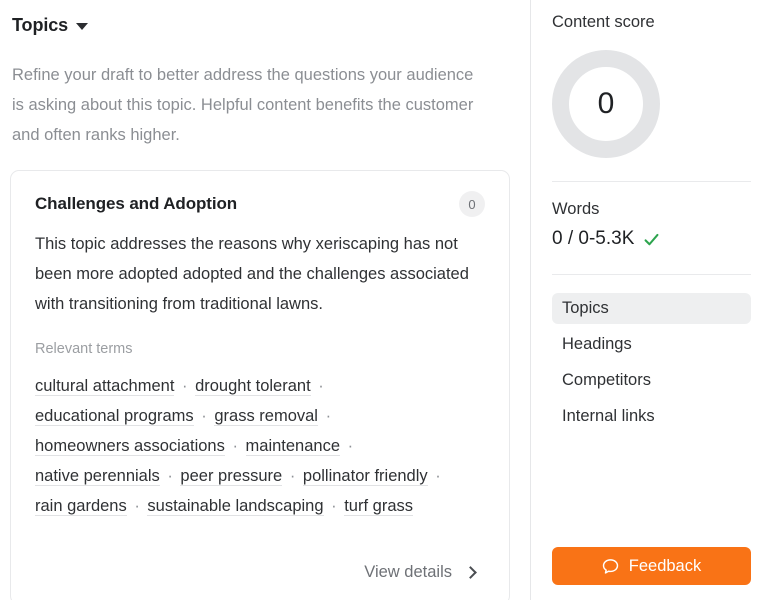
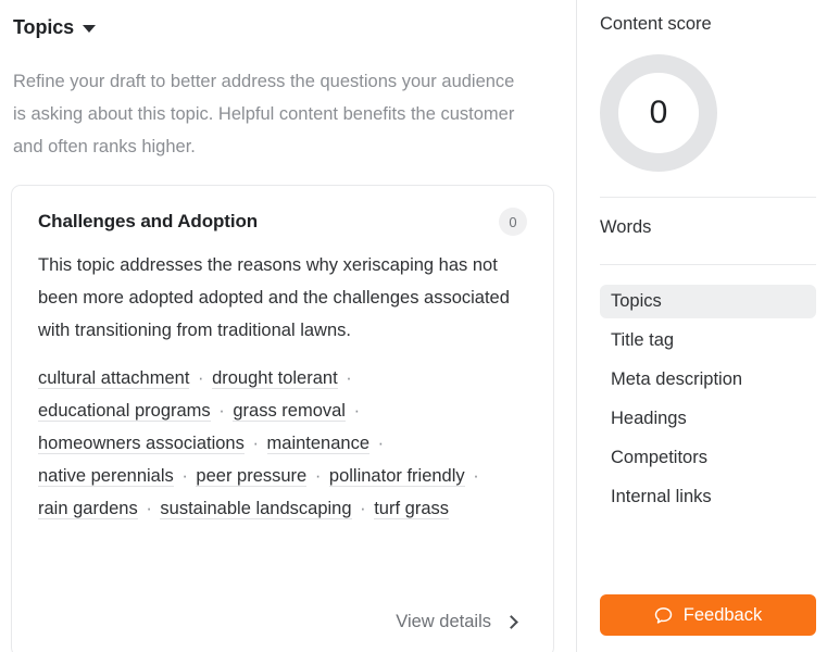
  Topics
  Refine your draft to better address the questions your audience is asking about this topic. Helpful content benefits the customer and often ranks higher.
  Challenges and Adoption
  0
  This topic addresses the reasons why xeriscaping has not been more adopted adopted and the challenges associated with transitioning from traditional lawns.
- Relevant terms
  cultural attachment · drought tolerant · educational programs · grass removal · homeowners associations · maintenance · native perennials · peer pressure · pollinator friendly · rain gardens · sustainable landscaping · turf grass
  View details
  Content score
  0
  Words
- 0 / 0-5.3K
  Topics
+ Title tag
+ Meta description
  Headings
  Competitors
  Internal links
  Feedback
